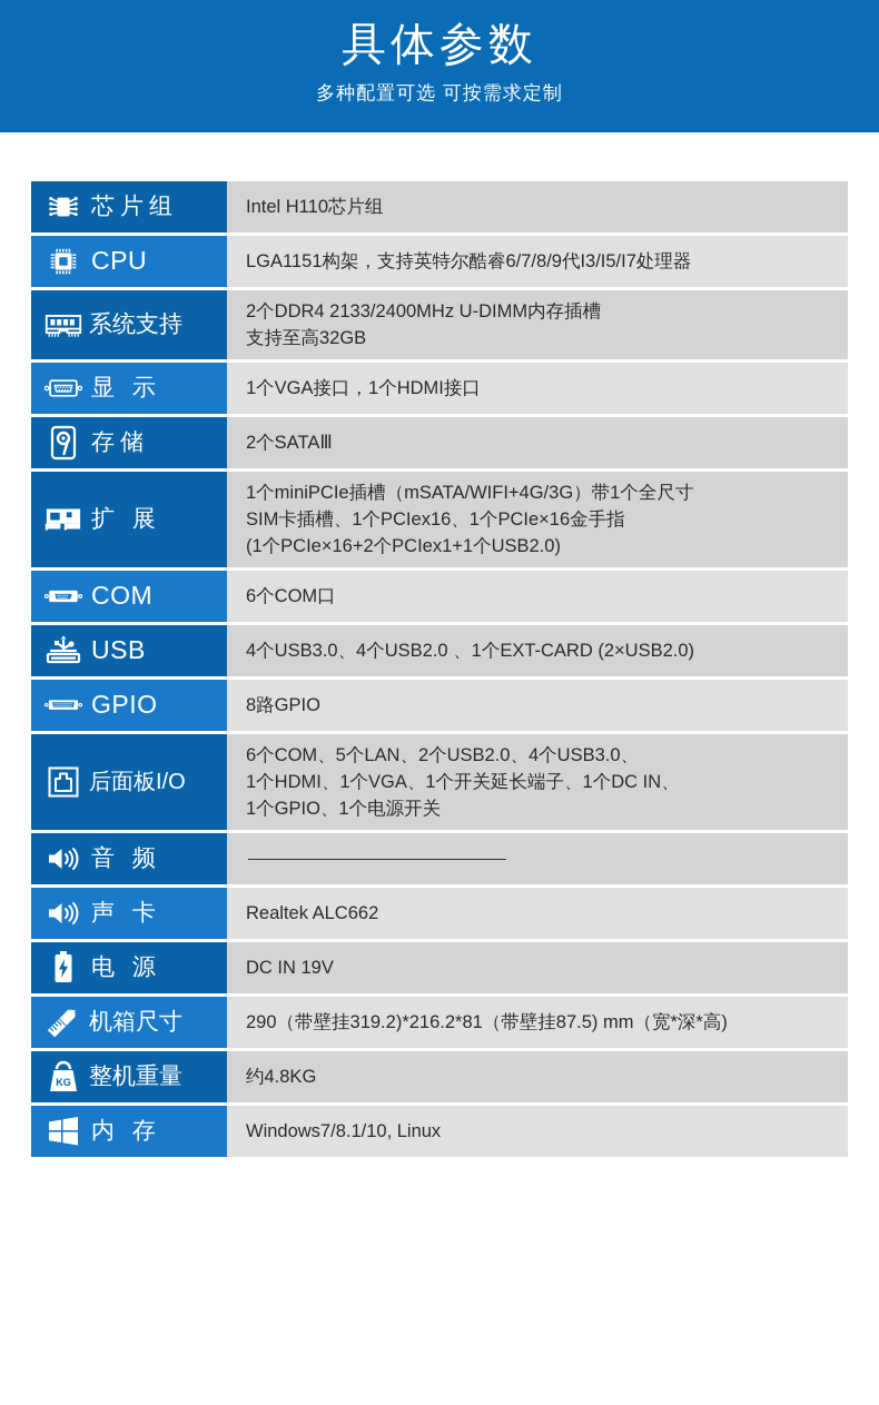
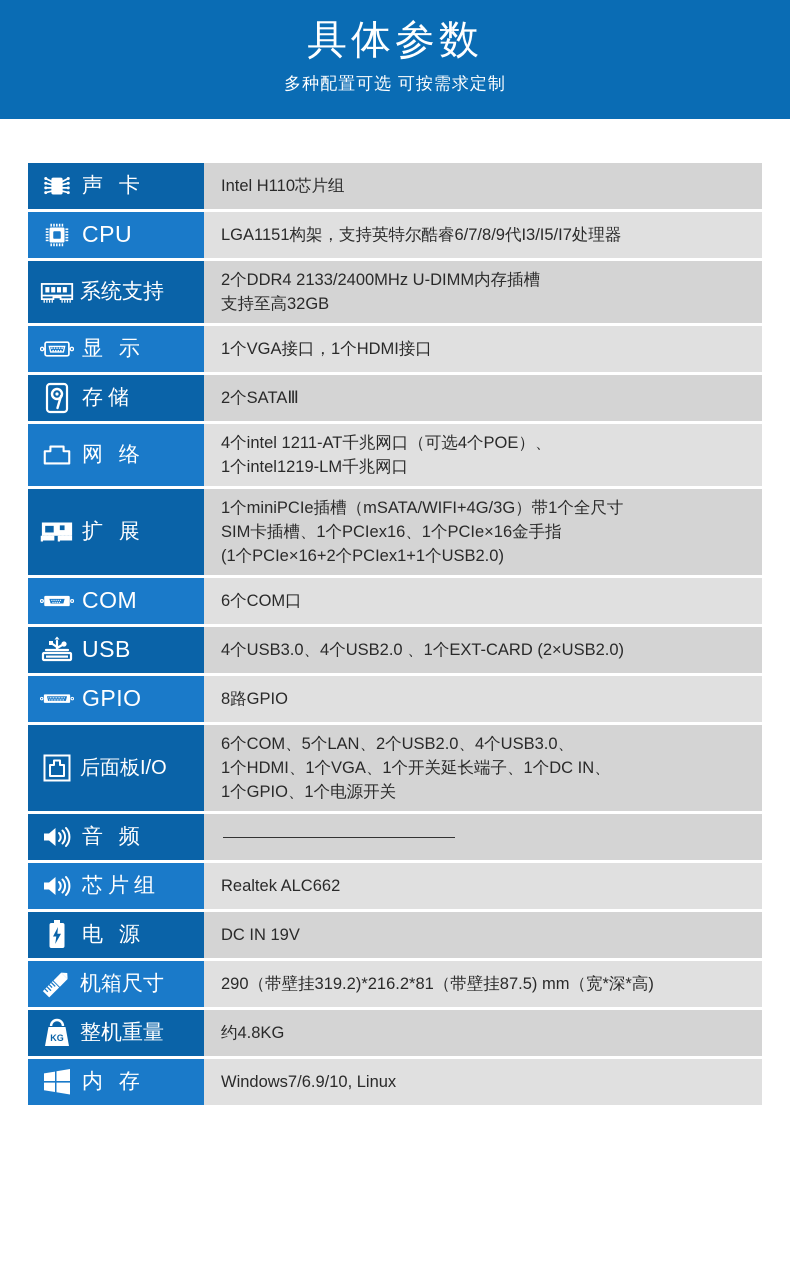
  具体参数
  多种配置可选 可按需求定制
- 芯片组
+ 声 卡
  Intel H110芯片组
  CPU
  LGA1151构架，支持英特尔酷睿6/7/8/9代I3/I5/I7处理器
  系统支持
  2个DDR4 2133/2400MHz U-DIMM内存插槽
  支持至高32GB
  显 示
  1个VGA接口，1个HDMI接口
  存储
  2个SATAⅢ
+ 网 络
+ 4个intel 1211-AT千兆网口（可选4个POE）、
+ 1个intel1219-LM千兆网口
  扩 展
  1个miniPCIe插槽（mSATA/WIFI+4G/3G）带1个全尺寸
  SIM卡插槽、1个PCIex16、1个PCIe×16金手指
  (1个PCIe×16+2个PCIex1+1个USB2.0)
  COM
  6个COM口
  USB
  4个USB3.0、4个USB2.0 、1个EXT-CARD (2×USB2.0)
  GPIO
  8路GPIO
  后面板I/O
  6个COM、5个LAN、2个USB2.0、4个USB3.0、
  1个HDMI、1个VGA、1个开关延长端子、1个DC IN、
  1个GPIO、1个电源开关
  音 频
- 声 卡
+ 芯片组
  Realtek ALC662
  电 源
  DC IN 19V
  机箱尺寸
  290（带壁挂319.2)*216.2*81（带壁挂87.5) mm（宽*深*高)
  KG
  整机重量
  约4.8KG
  内 存
- Windows7/8.1/10, Linux
+ Windows7/6.9/10, Linux
